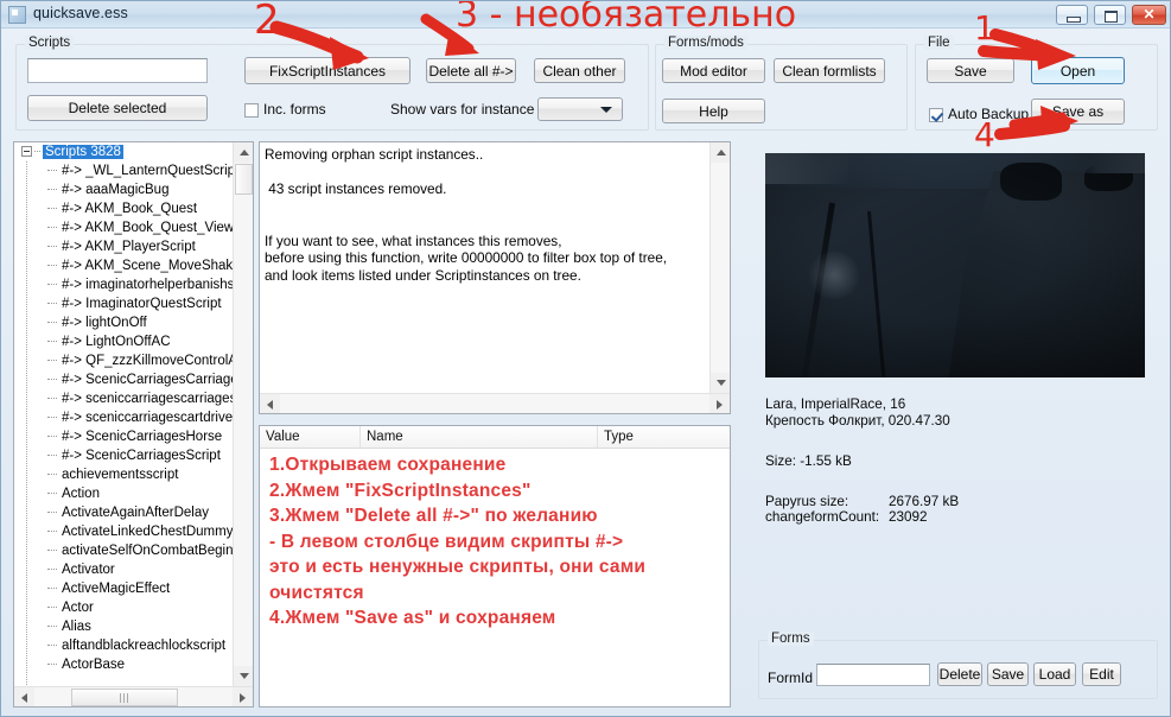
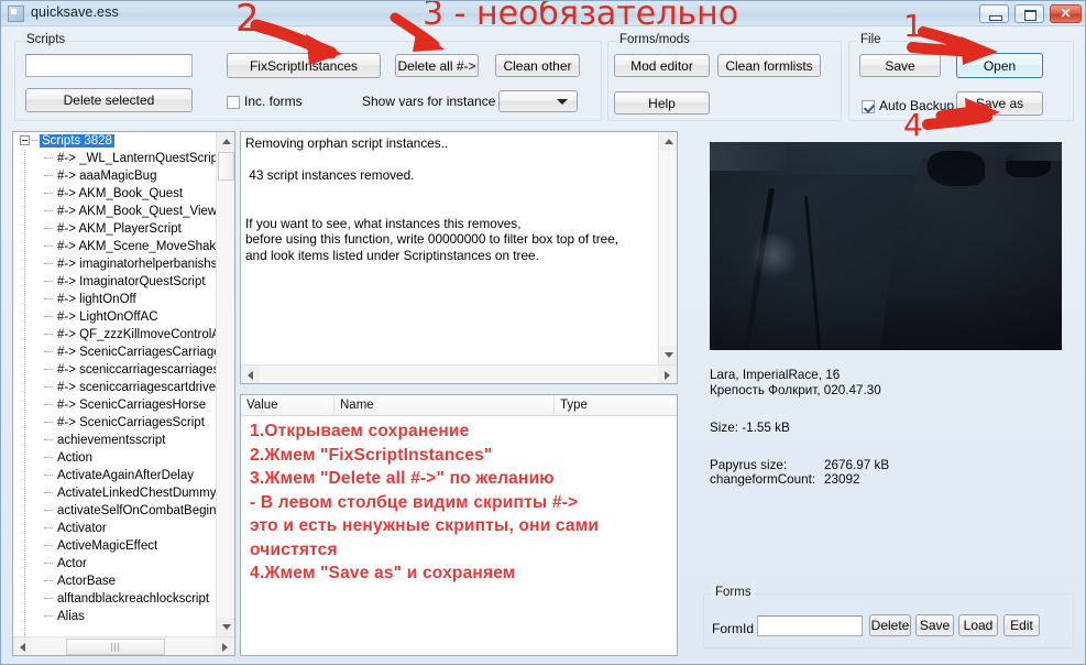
  quicksave.ess
  ✕
  Scripts
  Delete selected
  FixScriptInstances
  Delete all #->
  Clean other
  Inc. forms
  Show vars for instance
  Forms/mods
  Mod editor
  Clean formlists
  Help
  File
  Save
  Open
  Auto Backup
  Save as
  Scripts 3828
  #-> _WL_LanternQuestScrip
  #-> aaaMagicBug
  #-> AKM_Book_Quest
  #-> AKM_Book_Quest_View
  #-> AKM_PlayerScript
  #-> AKM_Scene_MoveShak
  #-> imaginatorhelperbanishs
  #-> ImaginatorQuestScript
  #-> lightOnOff
  #-> LightOnOffAC
  #-> QF_zzzKillmoveControl
  #-> ScenicCarriagesCarriag
  #-> sceniccarriagescarriage
  #-> sceniccarriagescartdrive
  #-> ScenicCarriagesHorse
  #-> ScenicCarriagesScript
  achievementsscript
  Action
  ActivateAgainAfterDelay
  ActivateLinkedChestDummy
  activateSelfOnCombatBegin
  Activator
  ActiveMagicEffect
  Actor
- Alias
+ ActorBase
  alftandblackreachlockscript
- ActorBase
+ Alias
  Removing orphan script instances..
  43 script instances removed.
  If you want to see, what instances this removes,
  before using this function, write 00000000 to filter box top of tree,
  and look items listed under Scriptinstances on tree.
  Value
  Name
  Type
  1.Открываем сохранение
  2.Жмем "FixScriptInstances"
  3.Жмем "Delete all #->" по желанию
  - В левом столбце видим скрипты #->
  это и есть ненужные скрипты, они сами
  очистятся
  4.Жмем "Save as" и сохраняем
  Lara, ImperialRace, 16
  Крепость Фолкрит, 020.47.30
  Size: -1.55 kB
  Papyrus size:
  2676.97 kB
  changeformCount:
  23092
  Forms
  FormId
  Delete
  Save
  Load
  Edit
  2
  3 - необязательно
  1
  4
